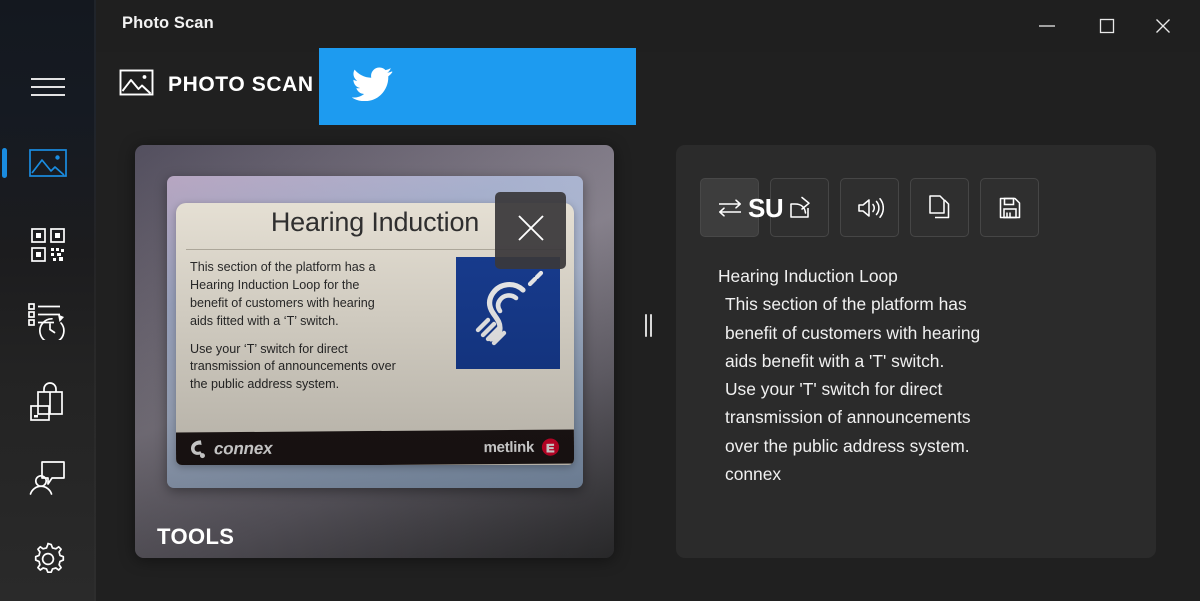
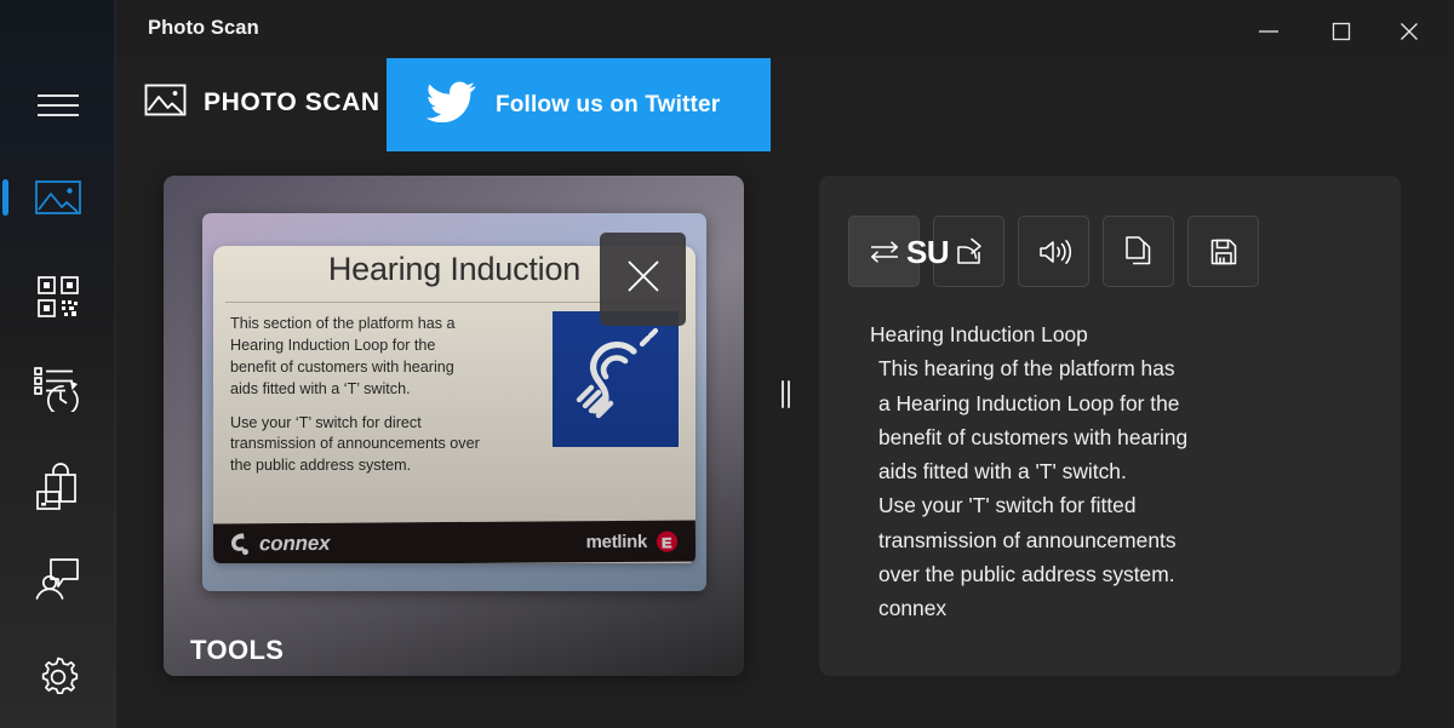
  Photo Scan
  PHOTO SCAN
+ Follow us on Twitter
  TOOLS
  SU
  Hearing Induction Loop
- This section of the platform has
+ This hearing of the platform has
+ a Hearing Induction Loop for the
  benefit of customers with hearing
- aids benefit with a 'T' switch.
+ aids fitted with a 'T' switch.
- Use your 'T' switch for direct
+ Use your 'T' switch for fitted
  transmission of announcements
  over the public address system.
  connex
